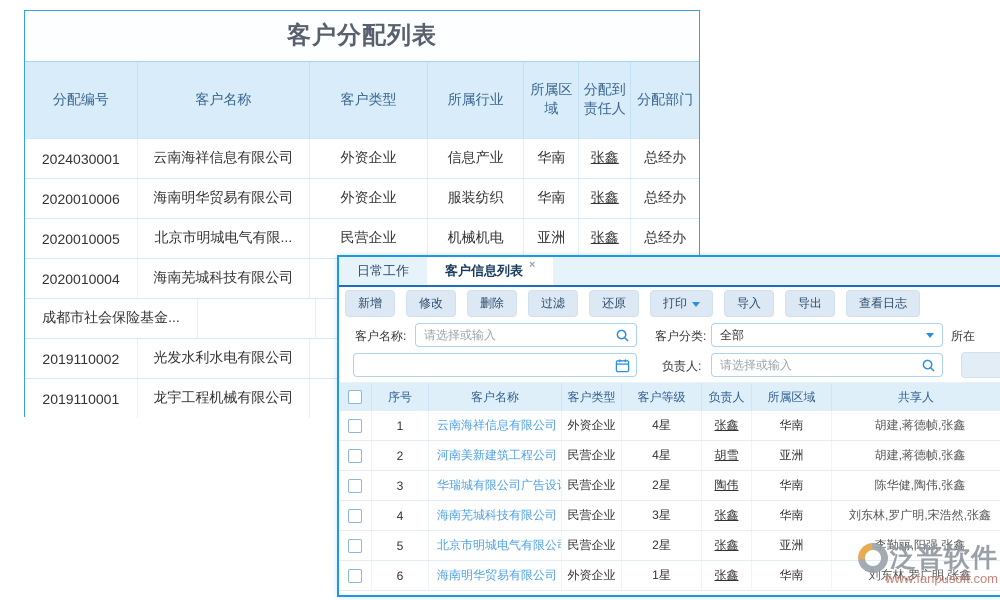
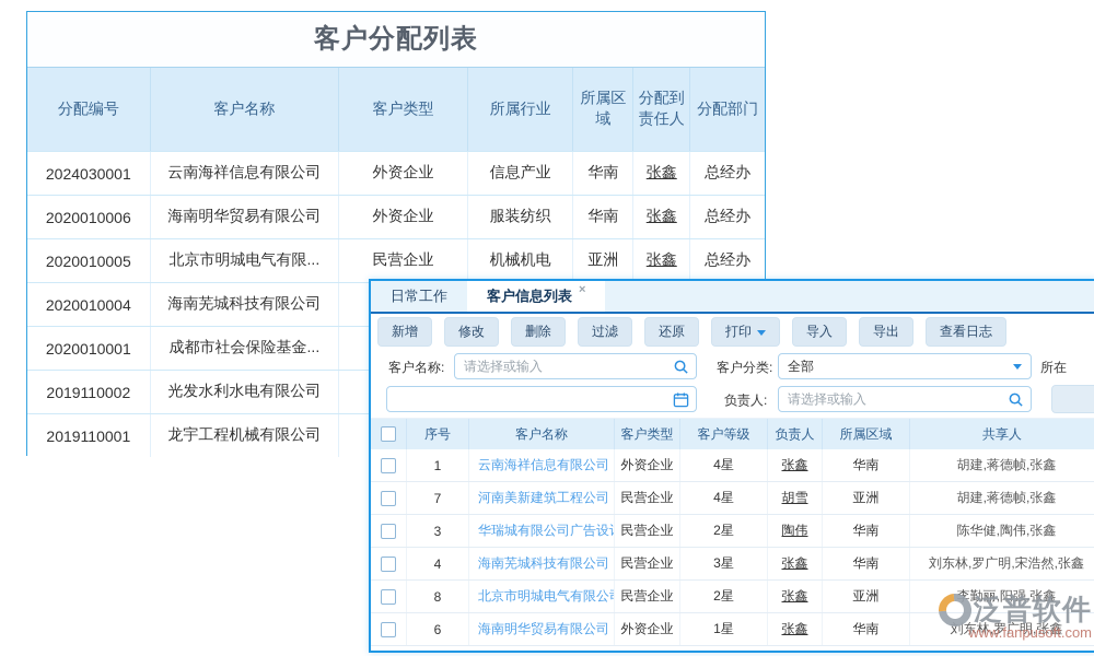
  客户分配列表
  分配编号
  客户名称
  客户类型
  所属行业
  所属区域
  分配到责任人
  分配部门
  2024030001
  云南海祥信息有限公司
  外资企业
  信息产业
  华南
  张鑫
  总经办
  2020010006
  海南明华贸易有限公司
  外资企业
  服装纺织
  华南
  张鑫
  总经办
  2020010005
  北京市明城电气有限...
  民营企业
  机械机电
  亚洲
  张鑫
  总经办
  2020010004
  海南芜城科技有限公司
+ 2020010001
  成都市社会保险基金...
  2019110002
  光发水利水电有限公司
  2019110001
  龙宇工程机械有限公司
  日常工作
  客户信息列表
  ×
  新增
  修改
  删除
  过滤
  还原
  打印
  导入
  导出
  查看日志
  客户名称:
  请选择或输入
  客户分类:
  全部
  所在
  负责人:
  请选择或输入
  序号
  客户名称
  客户类型
  客户等级
  负责人
  所属区域
  共享人
  1
  云南海祥信息有限公司
  外资企业
  4星
  张鑫
  华南
  胡建,蒋德帧,张鑫
- 2
+ 7
  河南美新建筑工程公司
  民营企业
  4星
  胡雪
  亚洲
  胡建,蒋德帧,张鑫
  3
  华瑞城有限公司广告设
  民营企业
  2星
  陶伟
  华南
  陈华健,陶伟,张鑫
  4
  海南芜城科技有限公司
  民营企业
  3星
  张鑫
  华南
  刘东林,罗广明,宋浩然,张鑫
- 5
+ 8
  北京市明城电气有限公
  民营企业
  2星
  张鑫
  亚洲
  李勤丽,阳强,张鑫
  6
  海南明华贸易有限公司
  外资企业
  1星
  张鑫
  华南
  刘东林,罗广明,张鑫
  泛普软件
  www.fanpusoft.com
